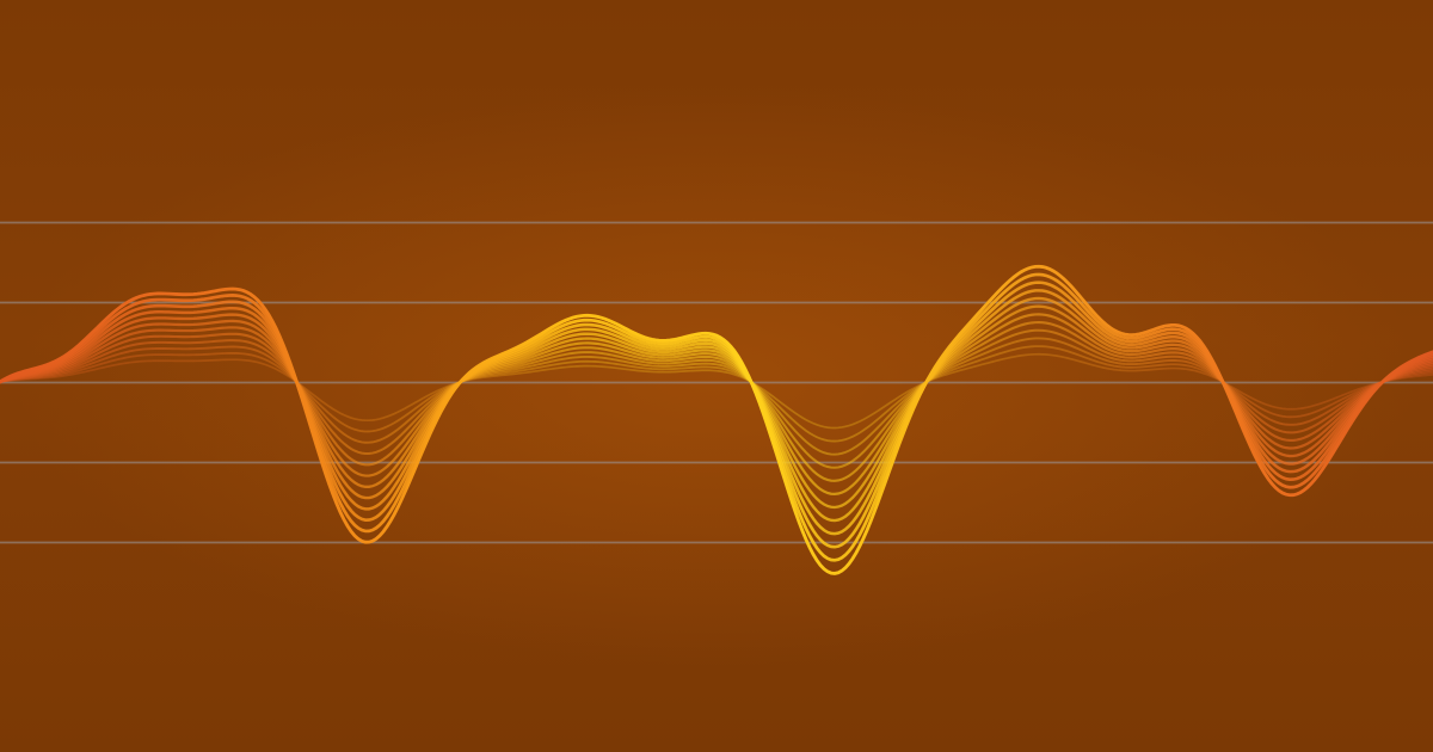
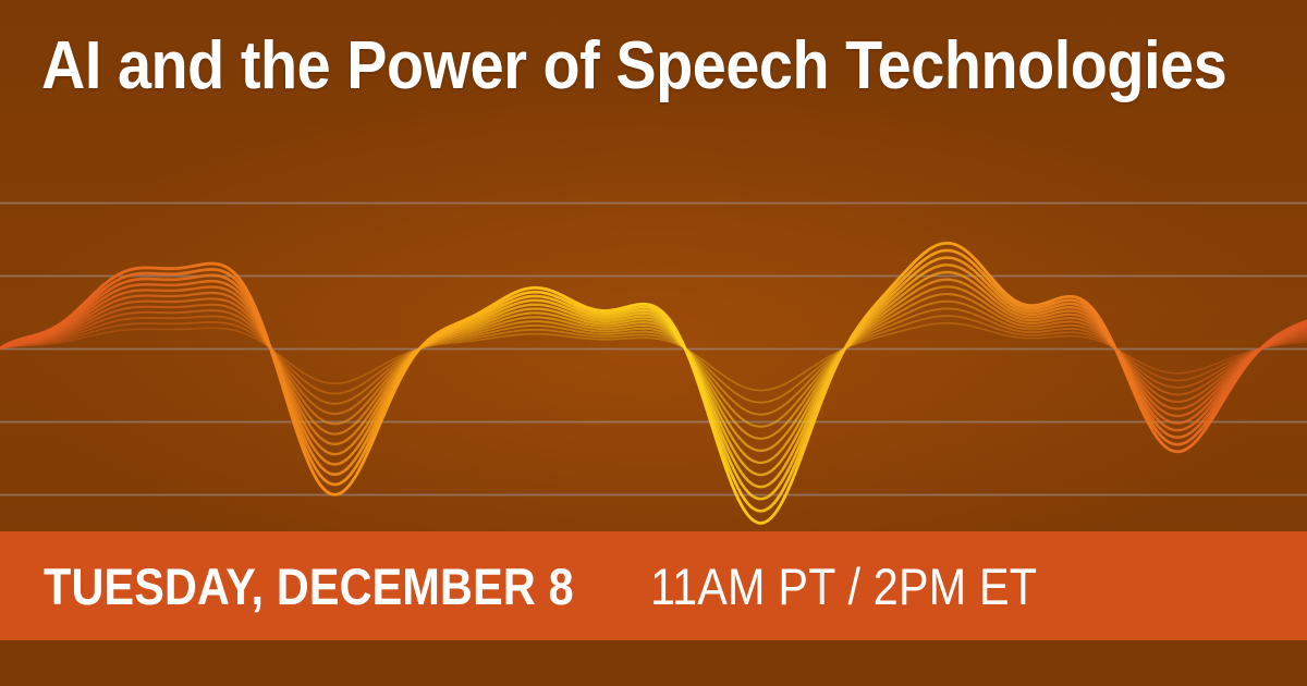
+ AI and the Power of Speech Technologies
+ TUESDAY, DECEMBER 8
+ 11AM PT / 2PM ET
